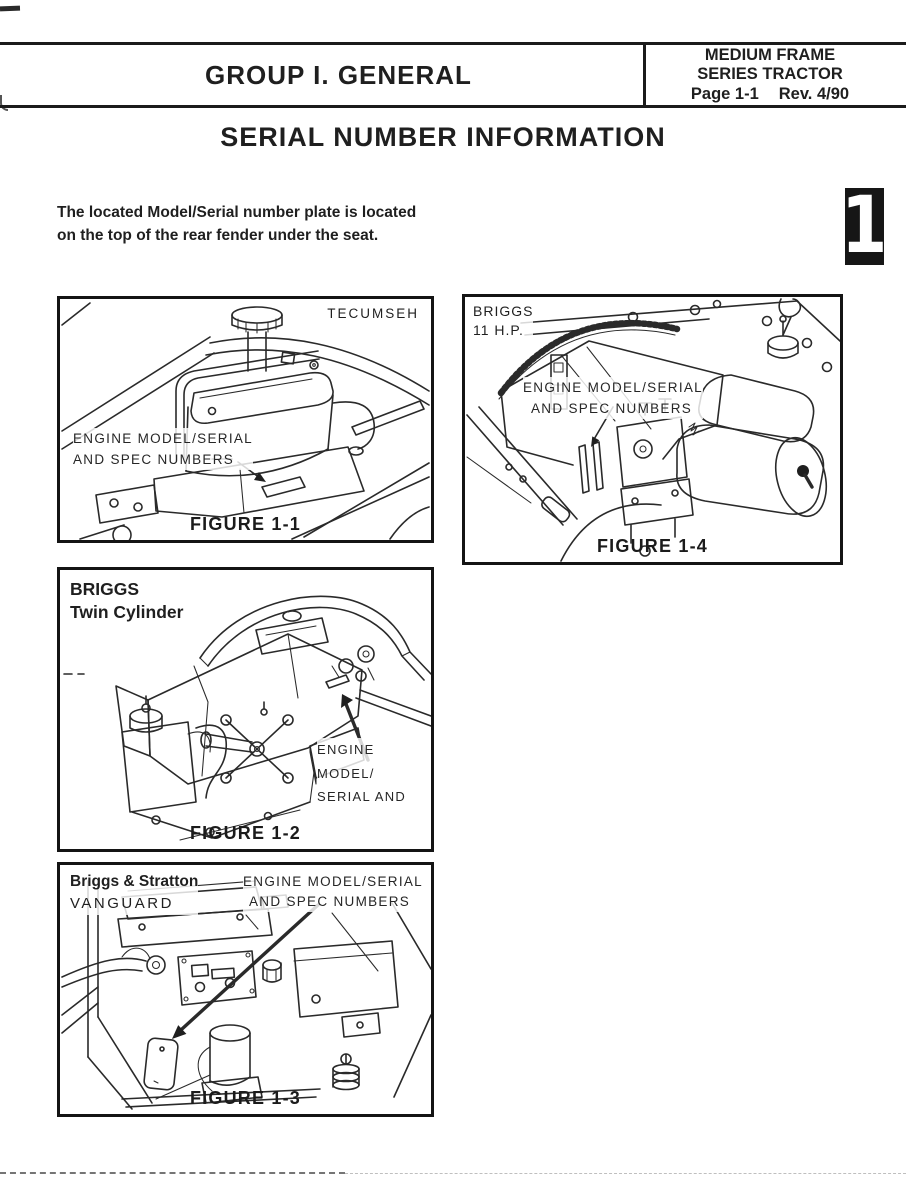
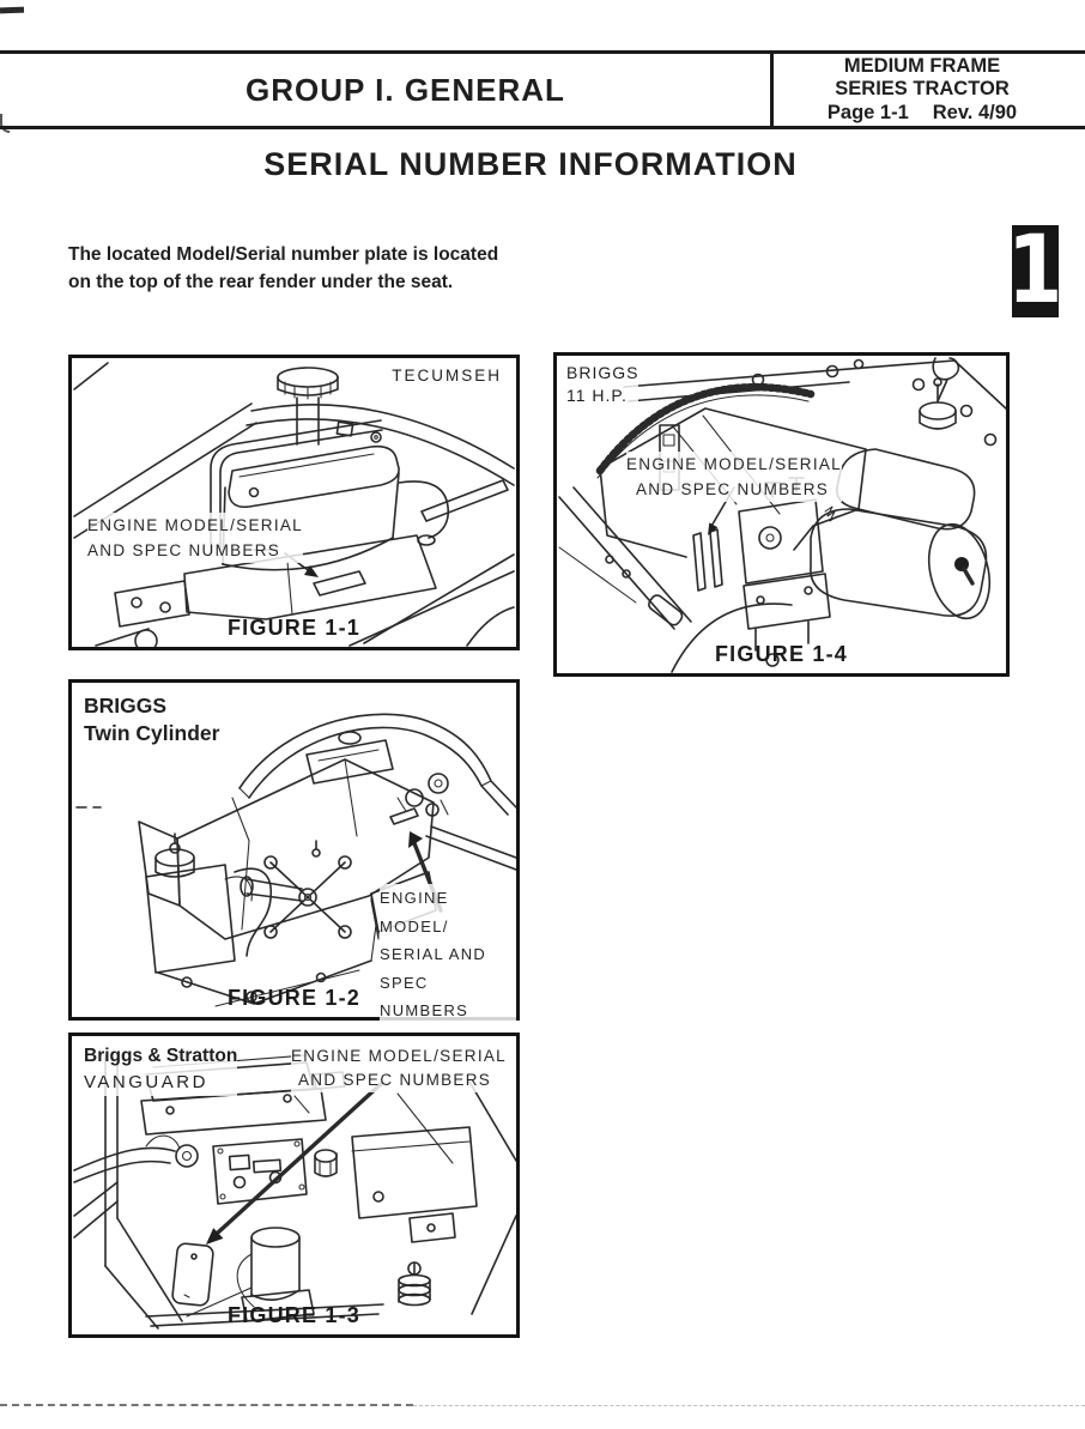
  GROUP I. GENERAL
  MEDIUM FRAME
  SERIES TRACTOR
  Page 1-1
  Rev. 4/90
  SERIAL NUMBER INFORMATION
  The located Model/Serial number plate is located
  on the top of the rear fender under the seat.
  1
  TECUMSEH
  ENGINE MODEL/SERIAL
  AND SPEC NUMBERS
  FIGURE 1-1
  BRIGGS
  11 H.P.
  ENGINE MODEL/SERIAL
  AND SPEC NUMBERS
  FIGURE 1-4
  BRIGGS
  Twin Cylinder
  ENGINE MODEL/
  SERIAL AND
+ SPEC NUMBERS
  FIGURE 1-2
  Briggs & Stratton
  VANGUARD
  ENGINE MODEL/SERIAL
  AND SPEC NUMBERS
  FIGURE 1-3
